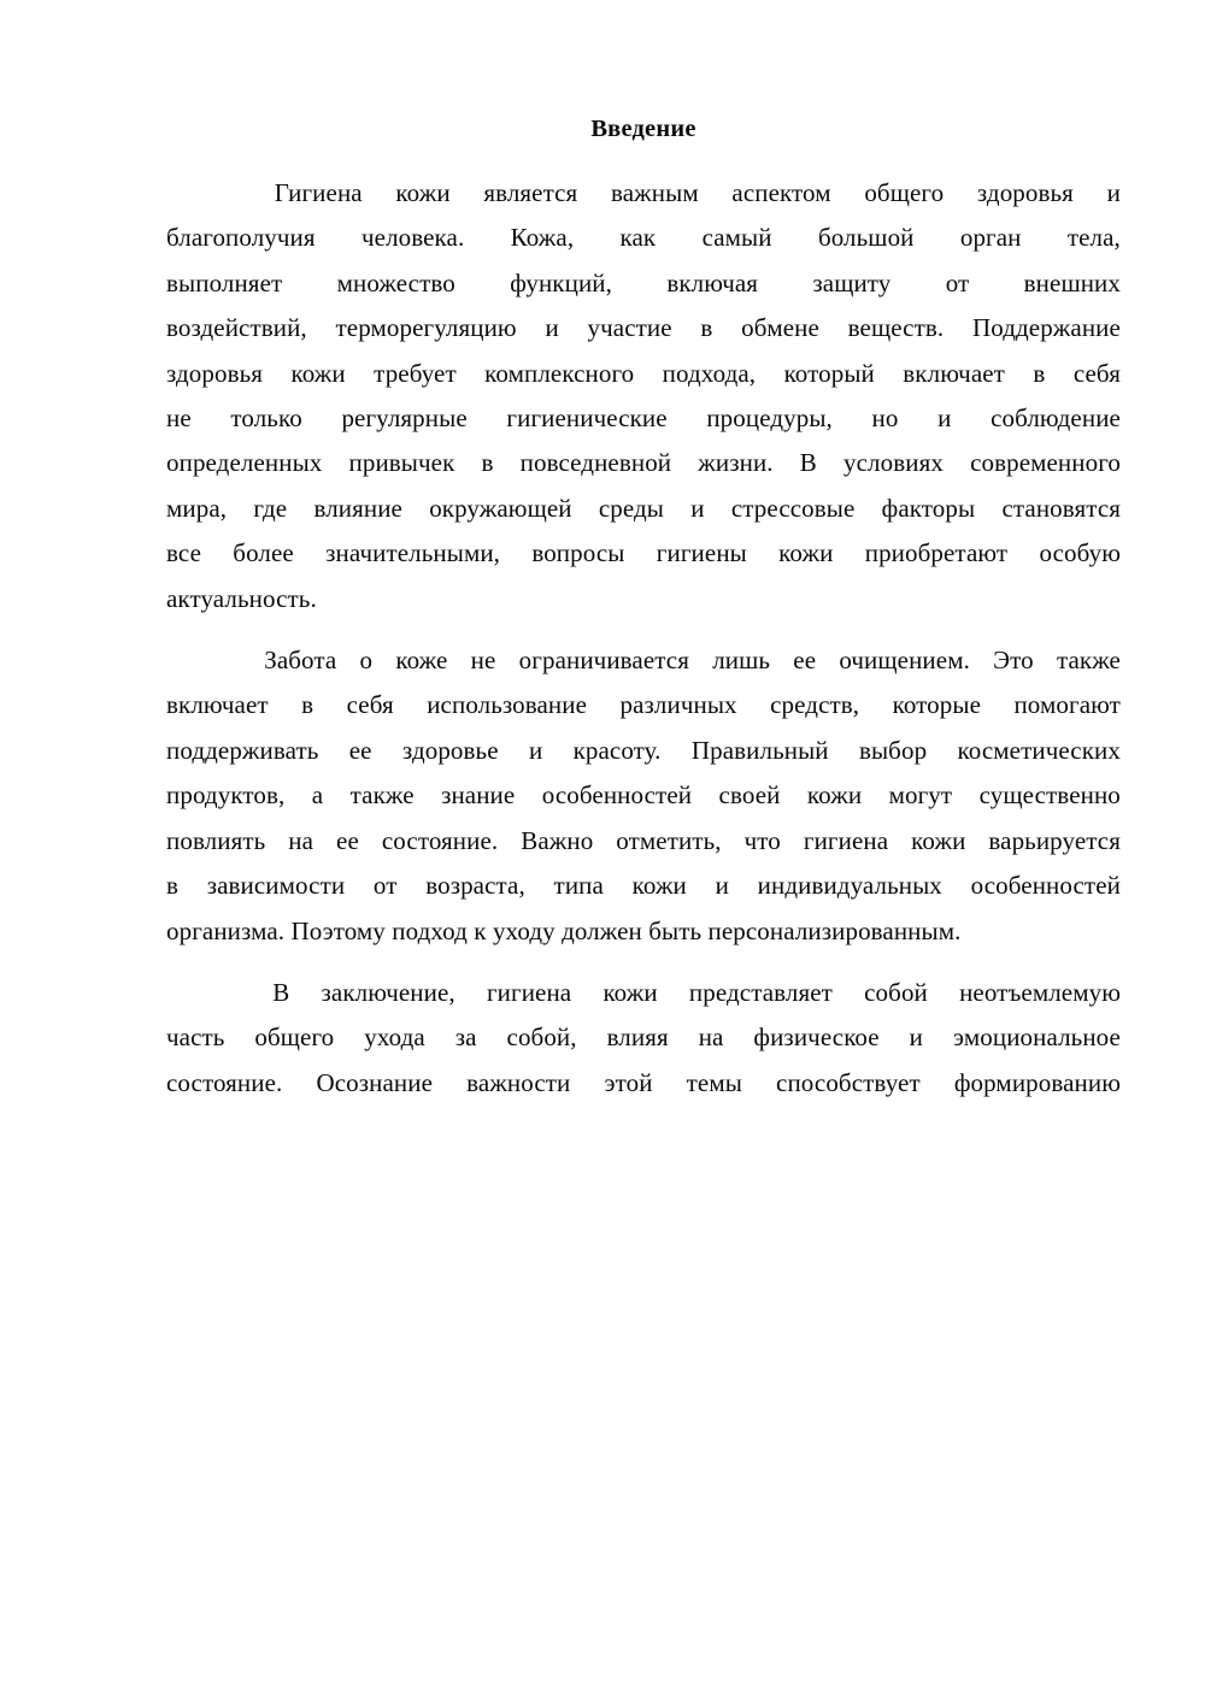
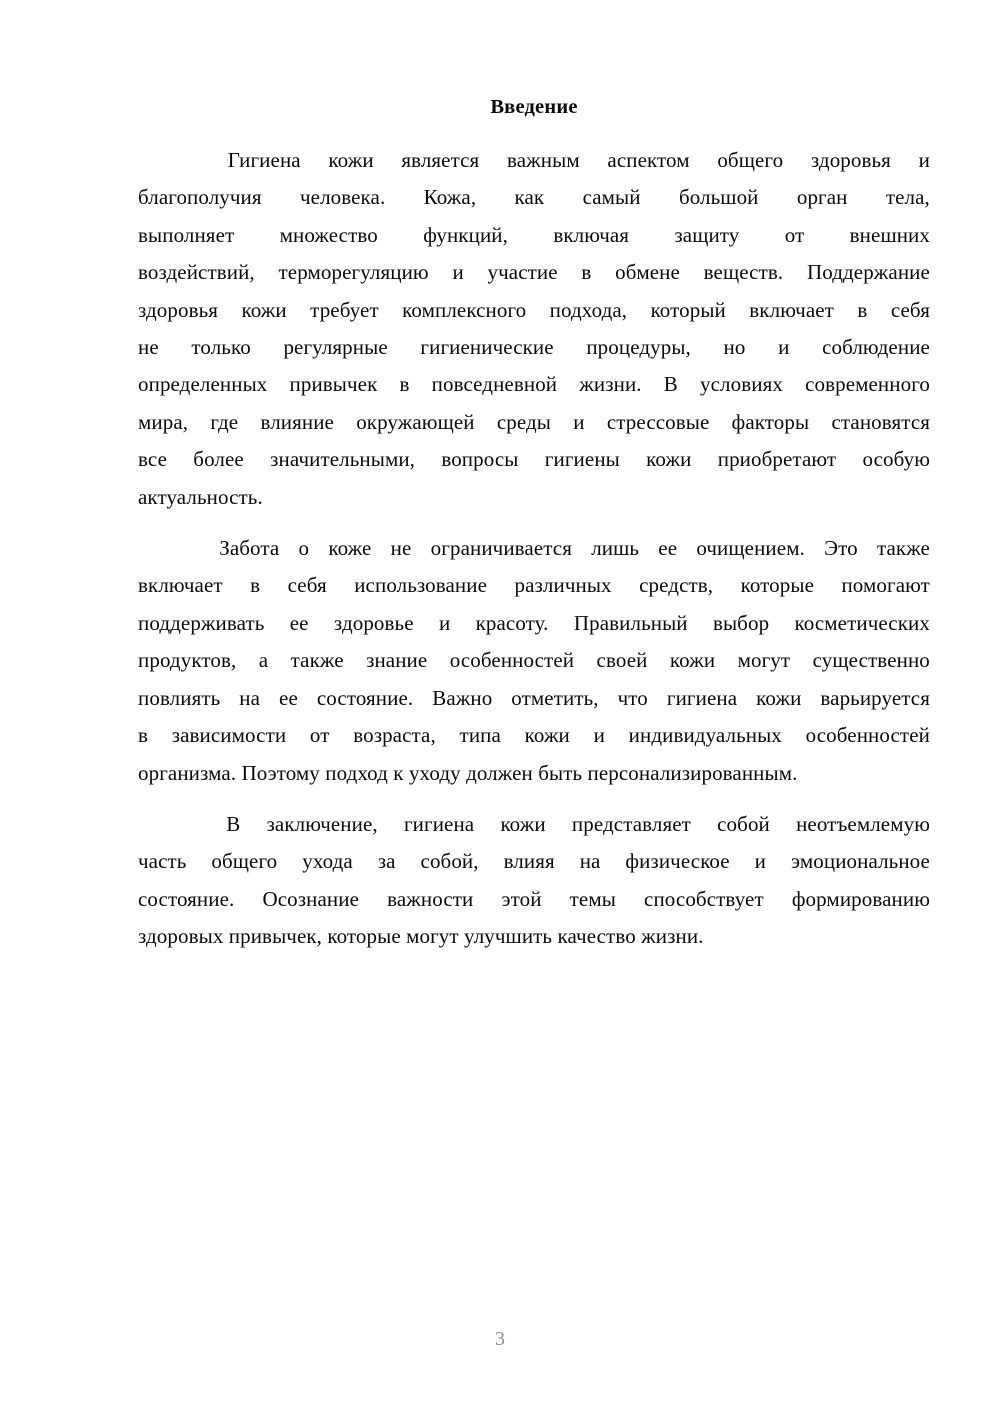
  Введение
  Гигиена
  кожи
  является
  важным
  аспектом
  общего
  здоровья
  и
  благополучия
  человека.
  Кожа,
  как
  самый
  большой
  орган
  тела,
  выполняет
  множество
  функций,
  включая
  защиту
  от
  внешних
  воздействий,
  терморегуляцию
  и
  участие
  в
  обмене
  веществ.
  Поддержание
  здоровья
  кожи
  требует
  комплексного
  подхода,
  который
  включает
  в
  себя
  не
  только
  регулярные
  гигиенические
  процедуры,
  но
  и
  соблюдение
  определенных
  привычек
  в
  повседневной
  жизни.
  В
  условиях
  современного
  мира,
  где
  влияние
  окружающей
  среды
  и
  стрессовые
  факторы
  становятся
  все
  более
  значительными,
  вопросы
  гигиены
  кожи
  приобретают
  особую
  актуальность.
  Забота
  о
  коже
  не
  ограничивается
  лишь
  ее
  очищением.
  Это
  также
  включает
  в
  себя
  использование
  различных
  средств,
  которые
  помогают
  поддерживать
  ее
  здоровье
  и
  красоту.
  Правильный
  выбор
  косметических
  продуктов,
  а
  также
  знание
  особенностей
  своей
  кожи
  могут
  существенно
  повлиять
  на
  ее
  состояние.
  Важно
  отметить,
  что
  гигиена
  кожи
  варьируется
  в
  зависимости
  от
  возраста,
  типа
  кожи
  и
  индивидуальных
  особенностей
  организма. Поэтому подход к уходу должен быть персонализированным.
  В
  заключение,
  гигиена
  кожи
  представляет
  собой
  неотъемлемую
  часть
  общего
  ухода
  за
  собой,
  влияя
  на
  физическое
  и
  эмоциональное
  состояние.
  Осознание
  важности
  этой
  темы
  способствует
  формированию
+ здоровых привычек, которые могут улучшить качество жизни.
+ 3
